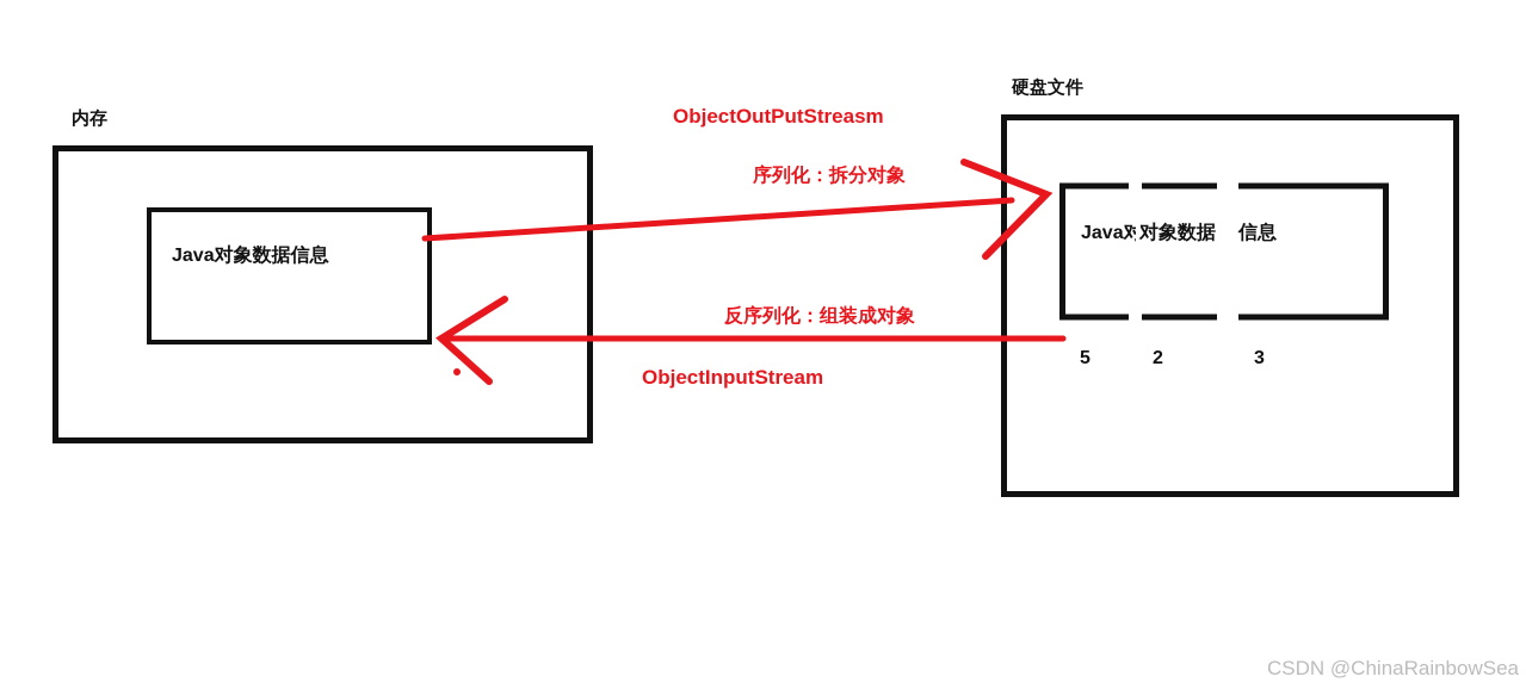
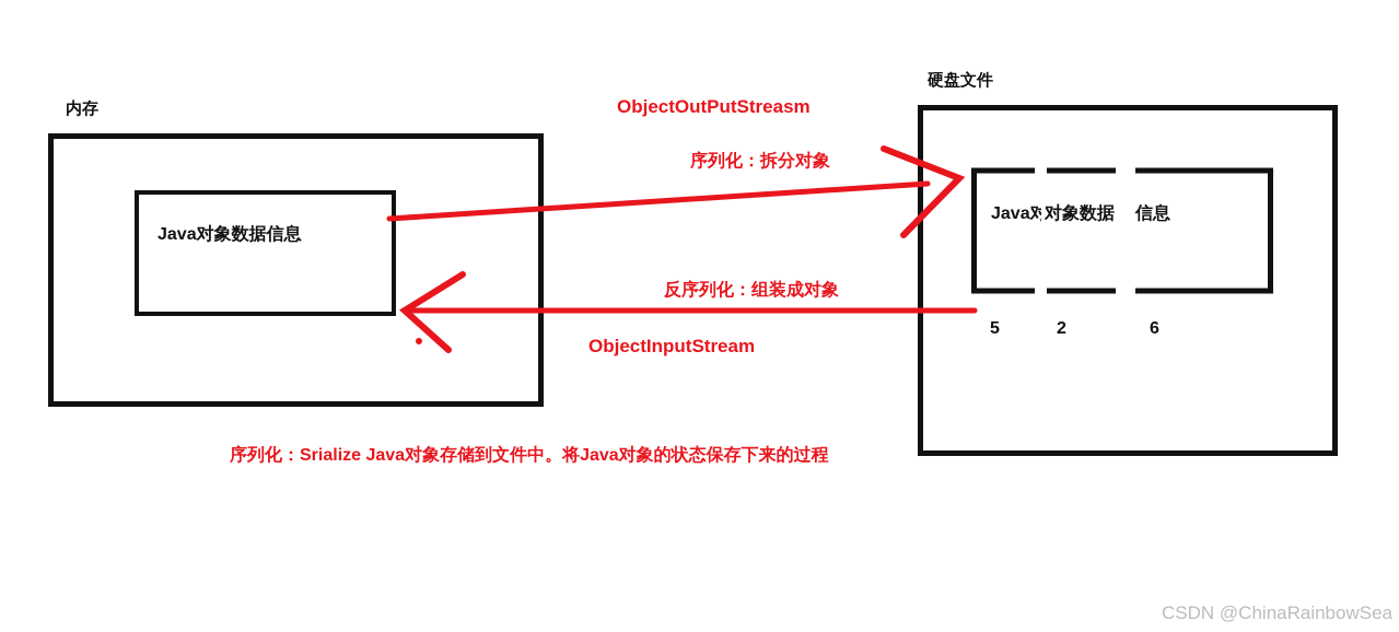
  内存
  Java对象数据信息
  硬盘文件
  Java对
  对象数据
  信息
  5
  2
- 3
+ 6
  ObjectOutPutStreasm
  序列化：拆分对象
  反序列化：组装成对象
  ObjectInputStream
+ 序列化：Srialize Java对象存储到文件中。将Java对象的状态保存下来的过程
  CSDN @ChinaRainbowSea
